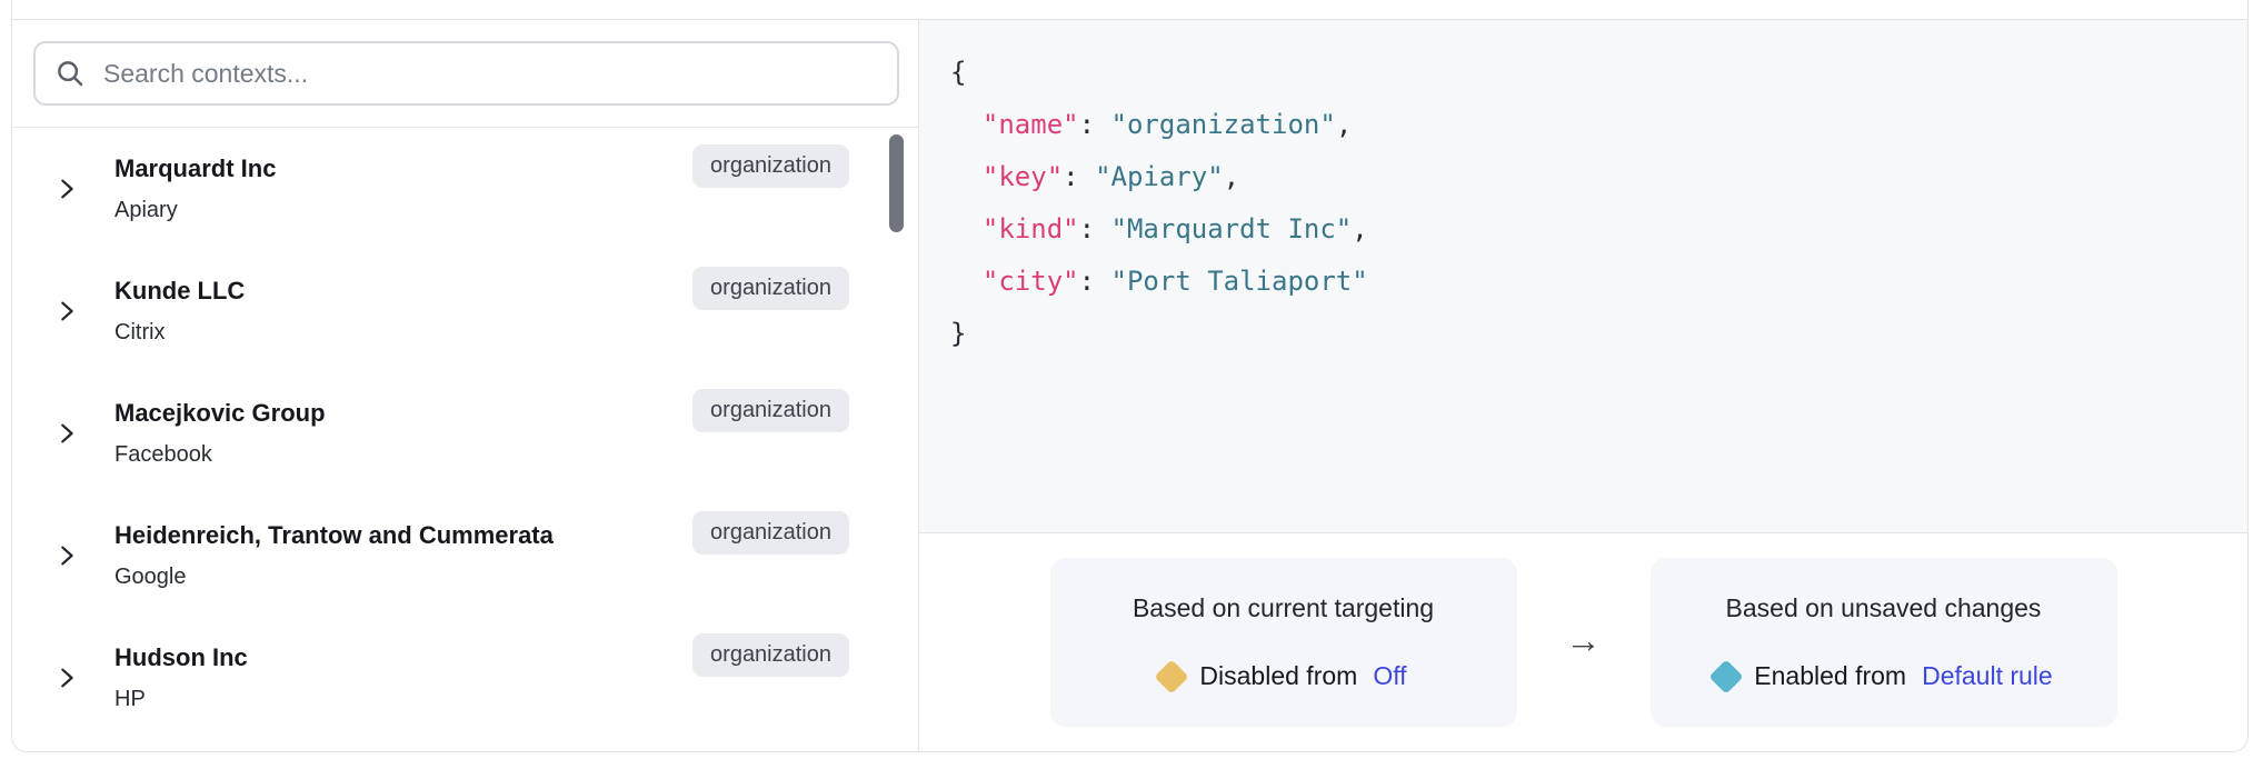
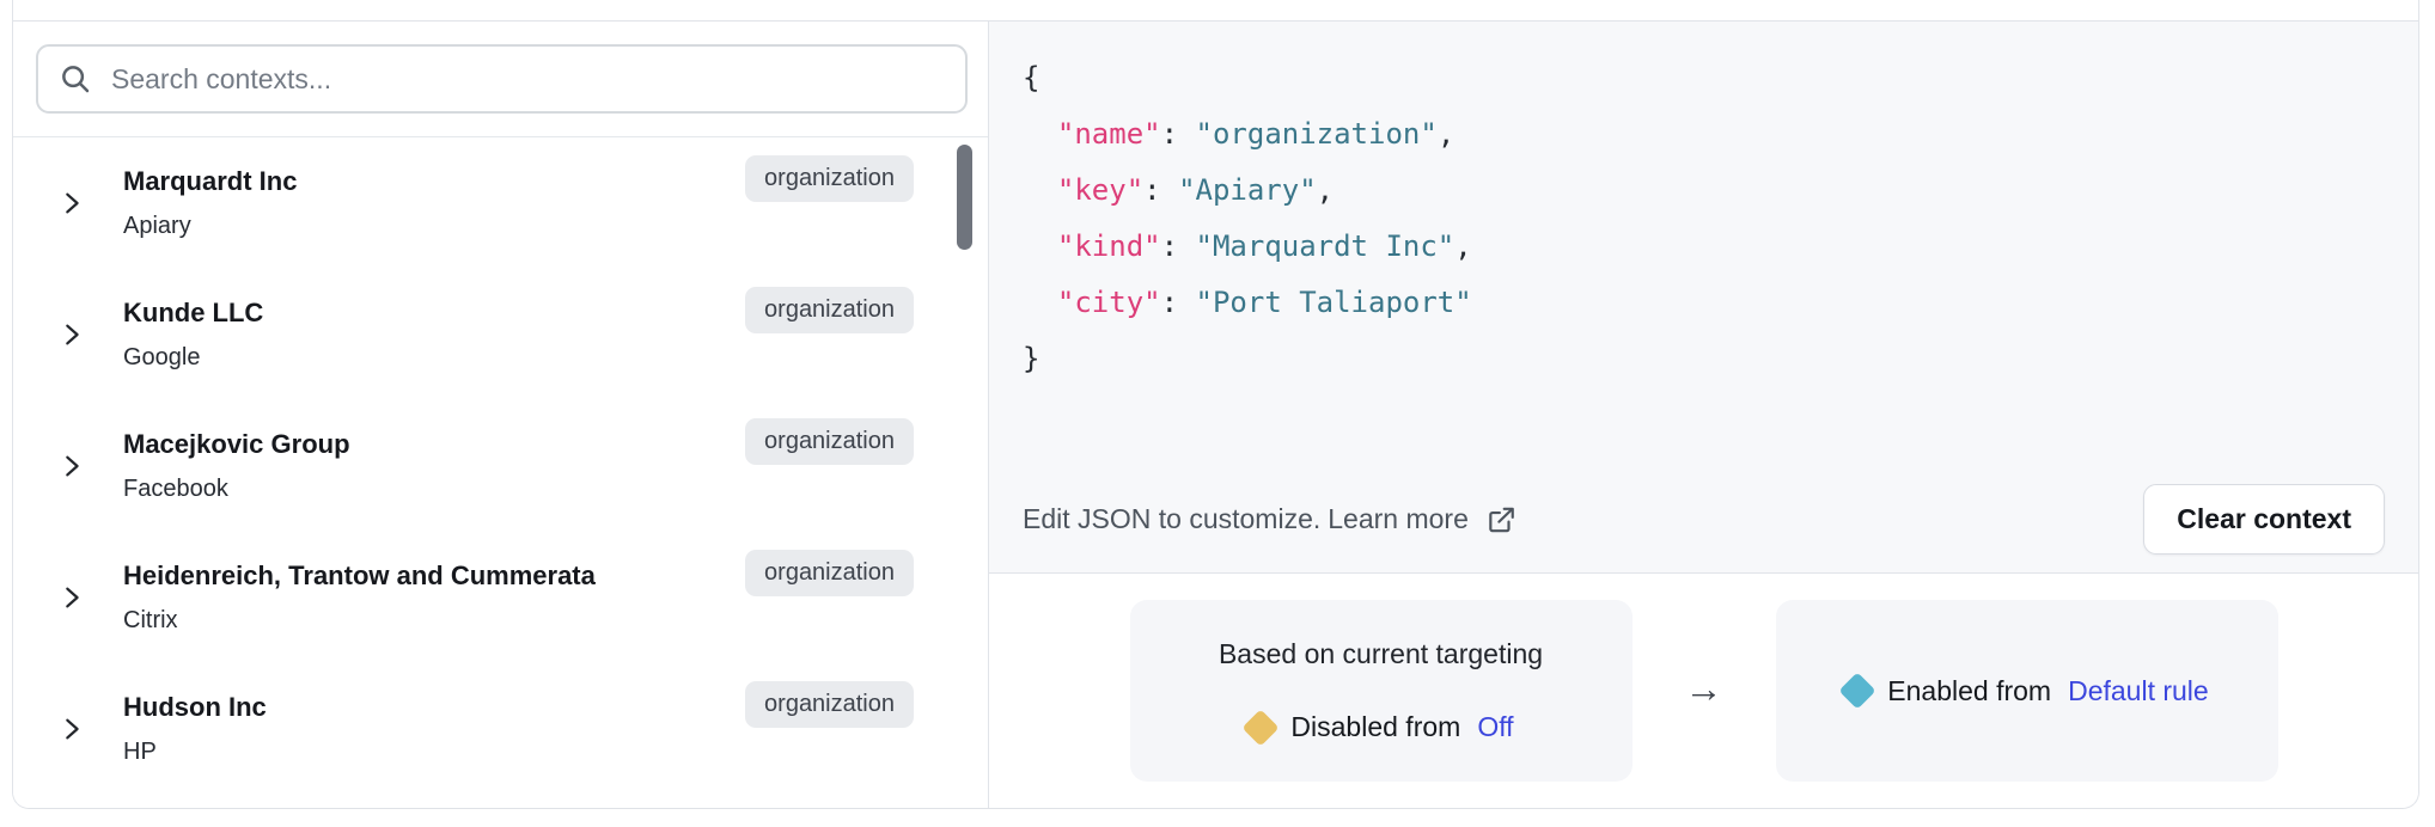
  Search contexts...
  Marquardt Inc
  Apiary
  organization
  Kunde LLC
- Citrix
+ Google
  organization
  Macejkovic Group
  Facebook
  organization
  Heidenreich, Trantow and Cummerata
- Google
+ Citrix
  organization
  Hudson Inc
  HP
  organization
  {
  "name": "organization",
  "key": "Apiary",
  "kind": "Marquardt Inc",
  "city": "Port Taliaport"
  }
+ Edit JSON to customize.
+ Learn more
+ Clear context
  Based on current targeting
  Disabled from
  Off
  →
- Based on unsaved changes
  Enabled from
  Default rule
